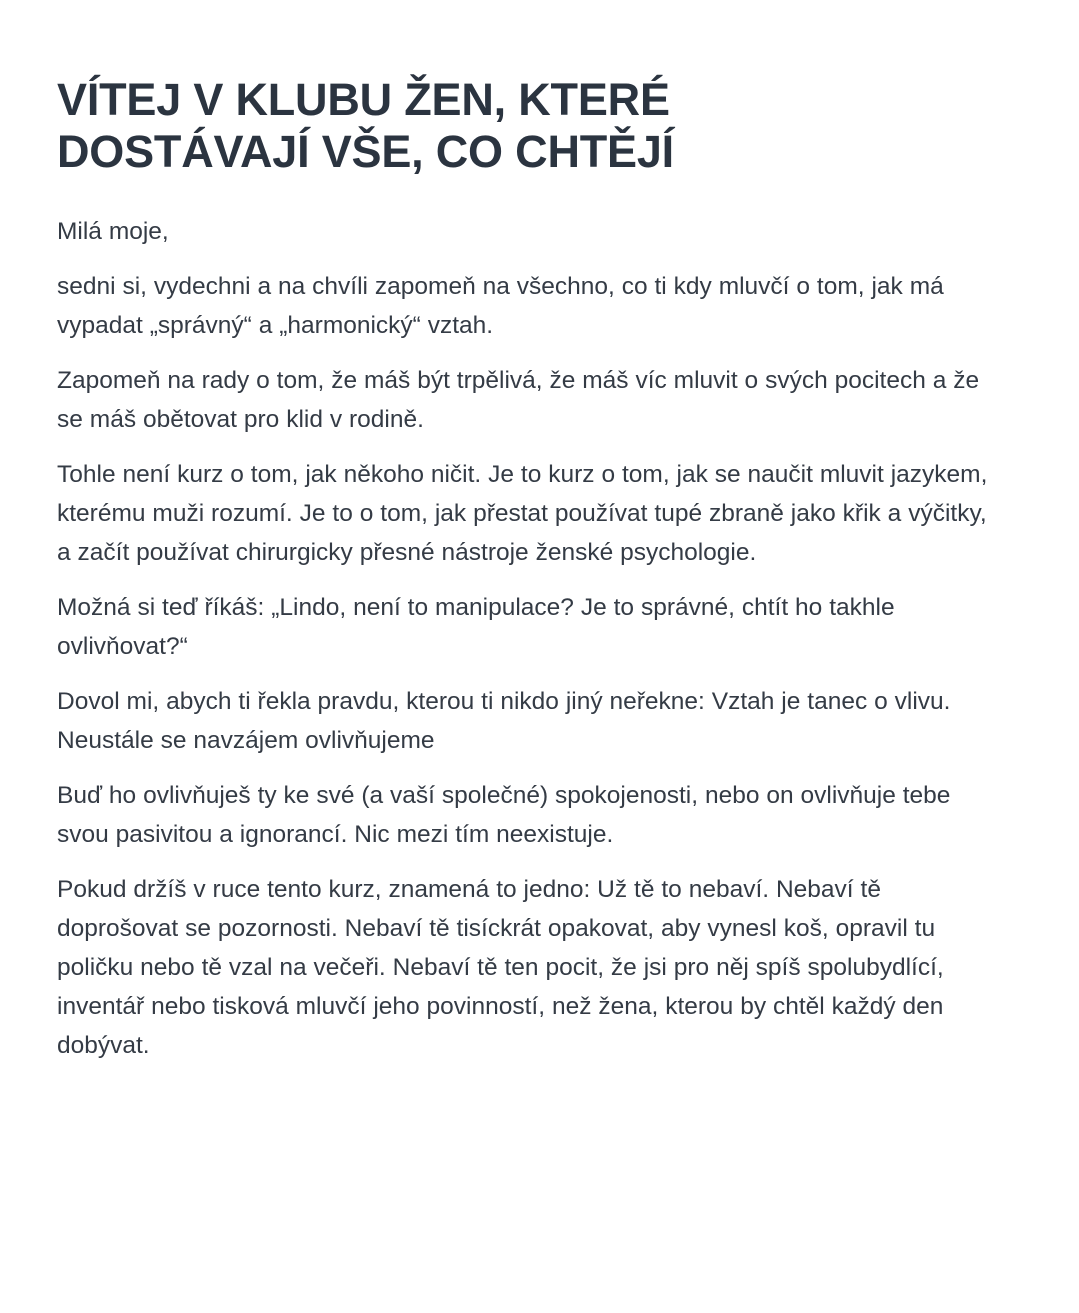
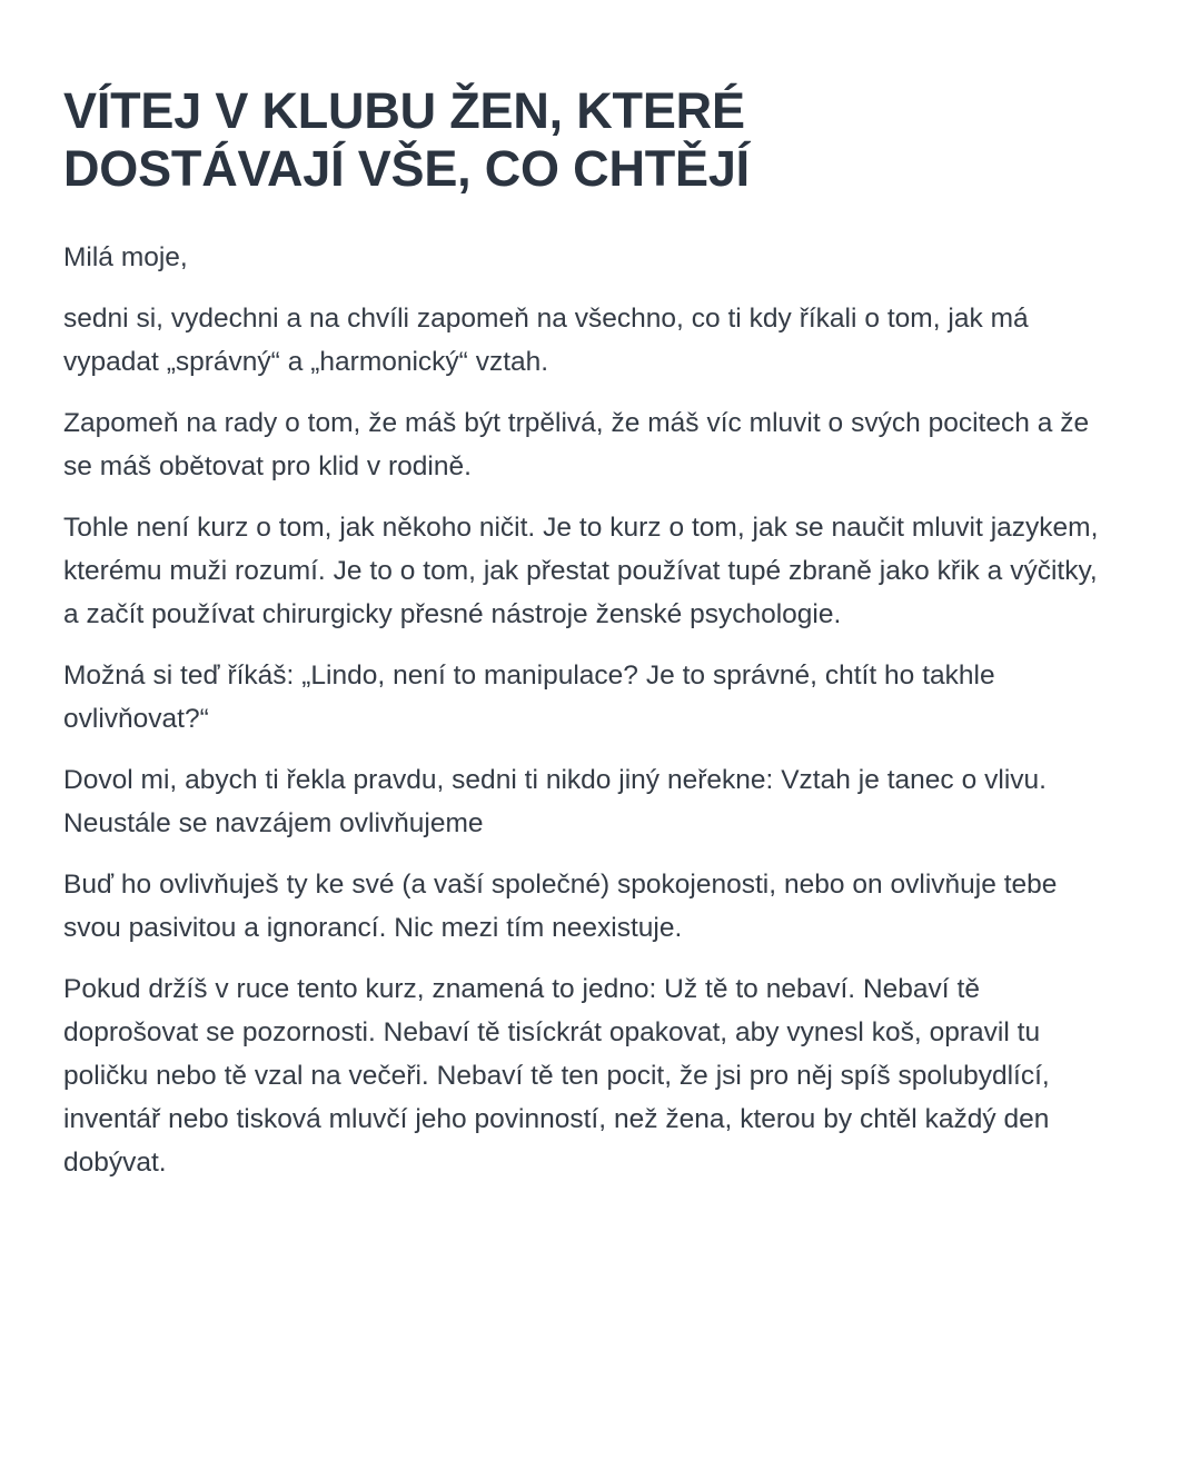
  VÍTEJ V KLUBU ŽEN, KTERÉ
  DOSTÁVAJÍ VŠE, CO CHTĚJÍ
  Milá moje,
- sedni si, vydechni a na chvíli zapomeň na všechno, co ti kdy mluvčí o tom, jak má vypadat „správný“ a „harmonický“ vztah.
+ sedni si, vydechni a na chvíli zapomeň na všechno, co ti kdy říkali o tom, jak má vypadat „správný“ a „harmonický“ vztah.
  Zapomeň na rady o tom, že máš být trpělivá, že máš víc mluvit o svých pocitech a že se máš obětovat pro klid v rodině.
  Tohle není kurz o tom, jak někoho ničit. Je to kurz o tom, jak se naučit mluvit jazykem, kterému muži rozumí. Je to o tom, jak přestat používat tupé zbraně jako křik a výčitky, a začít používat chirurgicky přesné nástroje ženské psychologie.
  Možná si teď říkáš: „Lindo, není to manipulace? Je to správné, chtít ho takhle ovlivňovat?“
- Dovol mi, abych ti řekla pravdu, kterou ti nikdo jiný neřekne: Vztah je tanec o vlivu. Neustále se navzájem ovlivňujeme
+ Dovol mi, abych ti řekla pravdu, sedni ti nikdo jiný neřekne: Vztah je tanec o vlivu. Neustále se navzájem ovlivňujeme
  Buď ho ovlivňuješ ty ke své (a vaší společné) spokojenosti, nebo on ovlivňuje tebe svou pasivitou a ignorancí. Nic mezi tím neexistuje.
  Pokud držíš v ruce tento kurz, znamená to jedno: Už tě to nebaví. Nebaví tě doprošovat se pozornosti. Nebaví tě tisíckrát opakovat, aby vynesl koš, opravil tu poličku nebo tě vzal na večeři. Nebaví tě ten pocit, že jsi pro něj spíš spolubydlící, inventář nebo tisková mluvčí jeho povinností, než žena, kterou by chtěl každý den dobývat.
